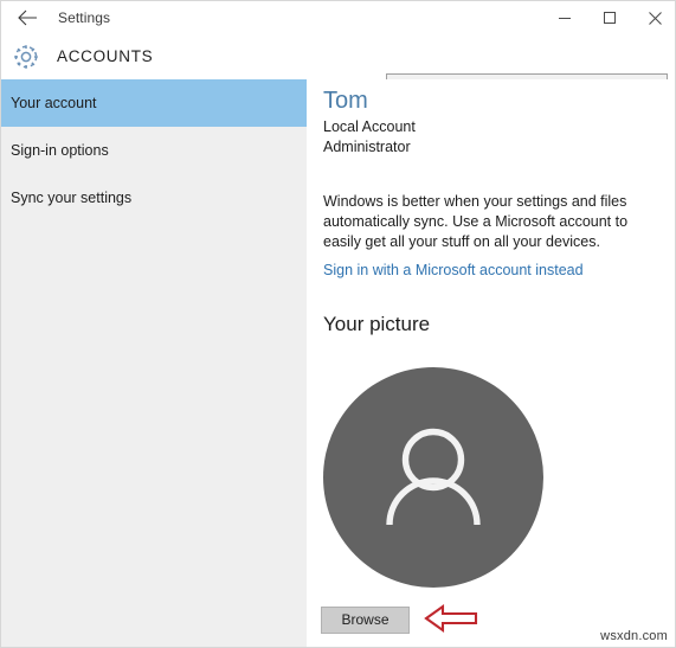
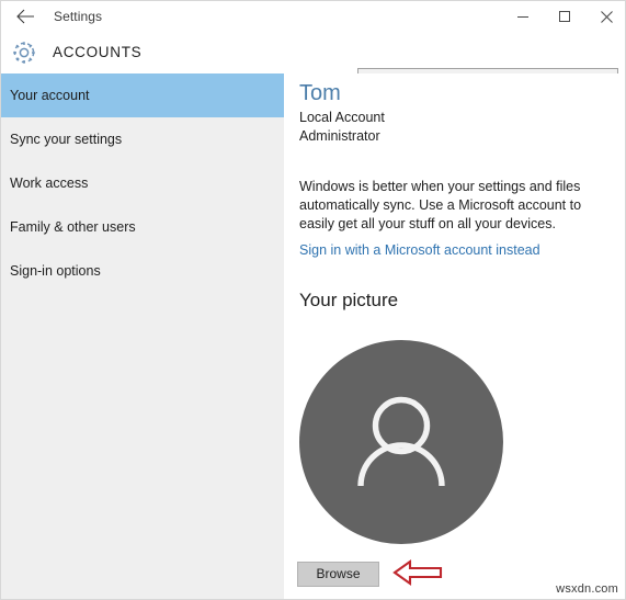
  Settings
  ACCOUNTS
  Your account
- Sign-in options
+ Sync your settings
+ Work access
+ Family & other users
- Sync your settings
+ Sign-in options
  Tom
  Local Account
  Administrator
  Windows is better when your settings and files automatically sync. Use a Microsoft account to easily get all your stuff on all your devices.
  Sign in with a Microsoft account instead
  Your picture
  Browse
  wsxdn.com
